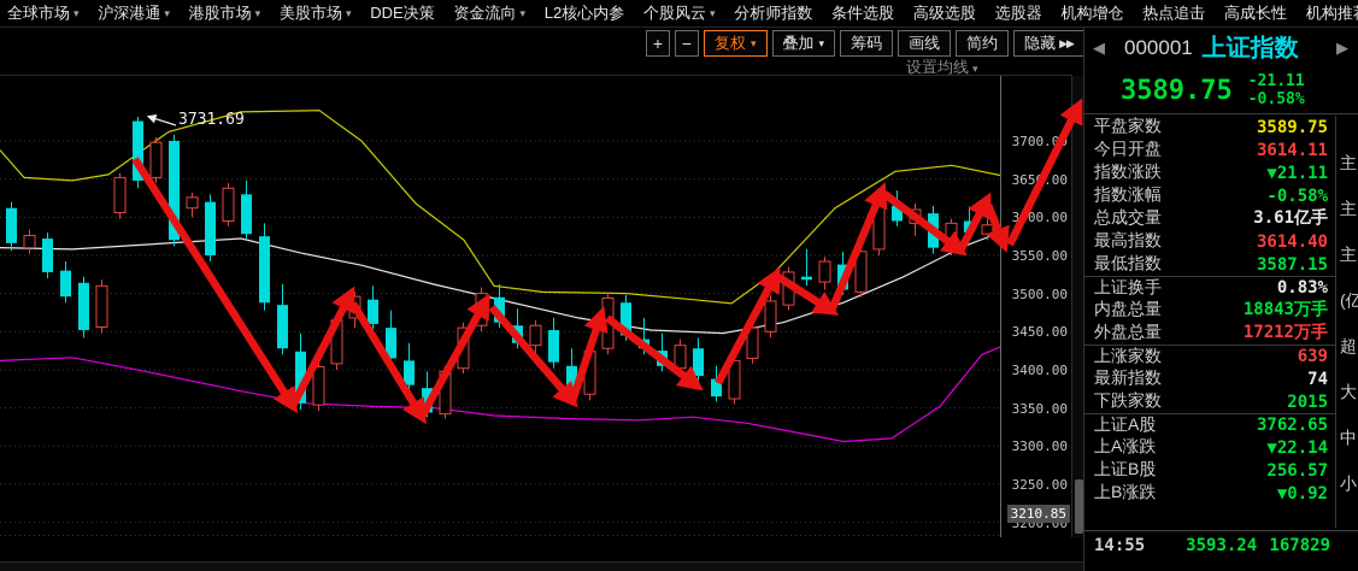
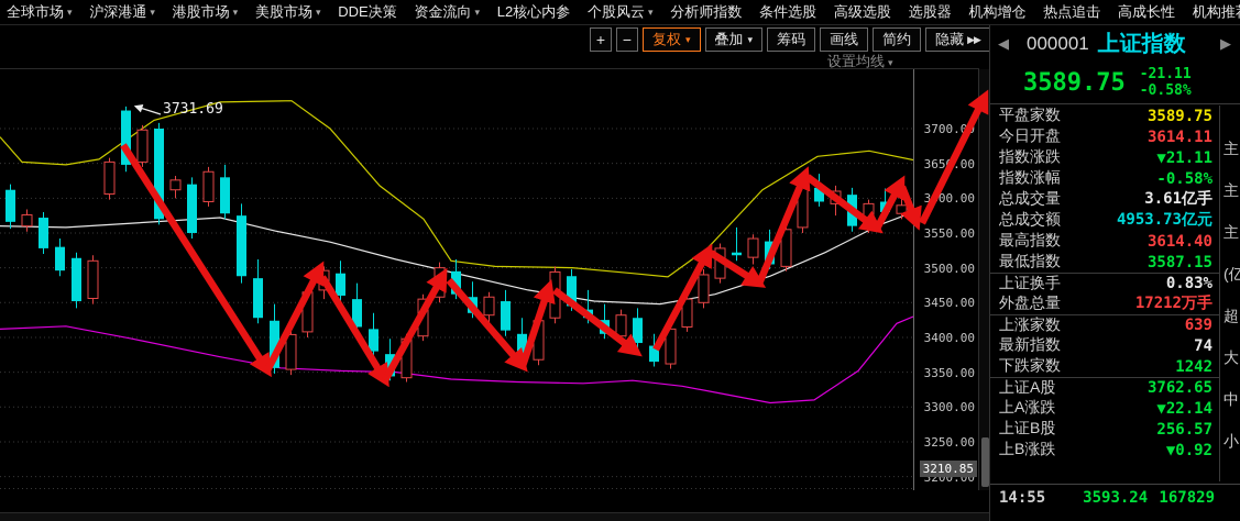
  全球市场 ▾
  沪深港通 ▾
  港股市场 ▾
  美股市场 ▾
  DDE决策
  资金流向 ▾
  L2核心内参
  个股风云 ▾
  分析师指数
  条件选股
  高级选股
  选股器
  机构增仓
  热点追击
  高成长性
  机构推
  +
  −
  复权
  ▾
  叠加
  ▾
  筹码
  画线
  简约
  隐藏
  ▶▶
  设置均线 ▾
  3700.0
  365.00
  300.00
  3550.00
  3500.00
  3450.00
  3400.00
  3350.00
  3300.00
  3250.00
  3200.00
  3210.85
  3731.69
  ◀
  000001
  上证指数
  ▶
  3589.75
  -21.11
  -0.58%
  平盘家数
  3589.75
  今日开盘
  3614.11
  指数涨跌
  ▼21.11
  指数涨幅
  -0.58%
  总成交量
  3.61亿手
+ 总成交额
+ 4953.73亿元
  最高指数
  3614.40
  最低指数
  3587.15
  上证换手
  0.83%
- 内盘总量
- 18843万手
  外盘总量
  17212万手
  上涨家数
  639
  最新指数
  74
  下跌家数
- 2015
+ 1242
  上证A股
  3762.65
  上A涨跌
  ▼22.14
  上证B股
  256.57
  上B涨跌
  ▼0.92
  主
  主
  主
  (亿
  超
  大
  中
  小
  14:55
  3593.24
  167829
